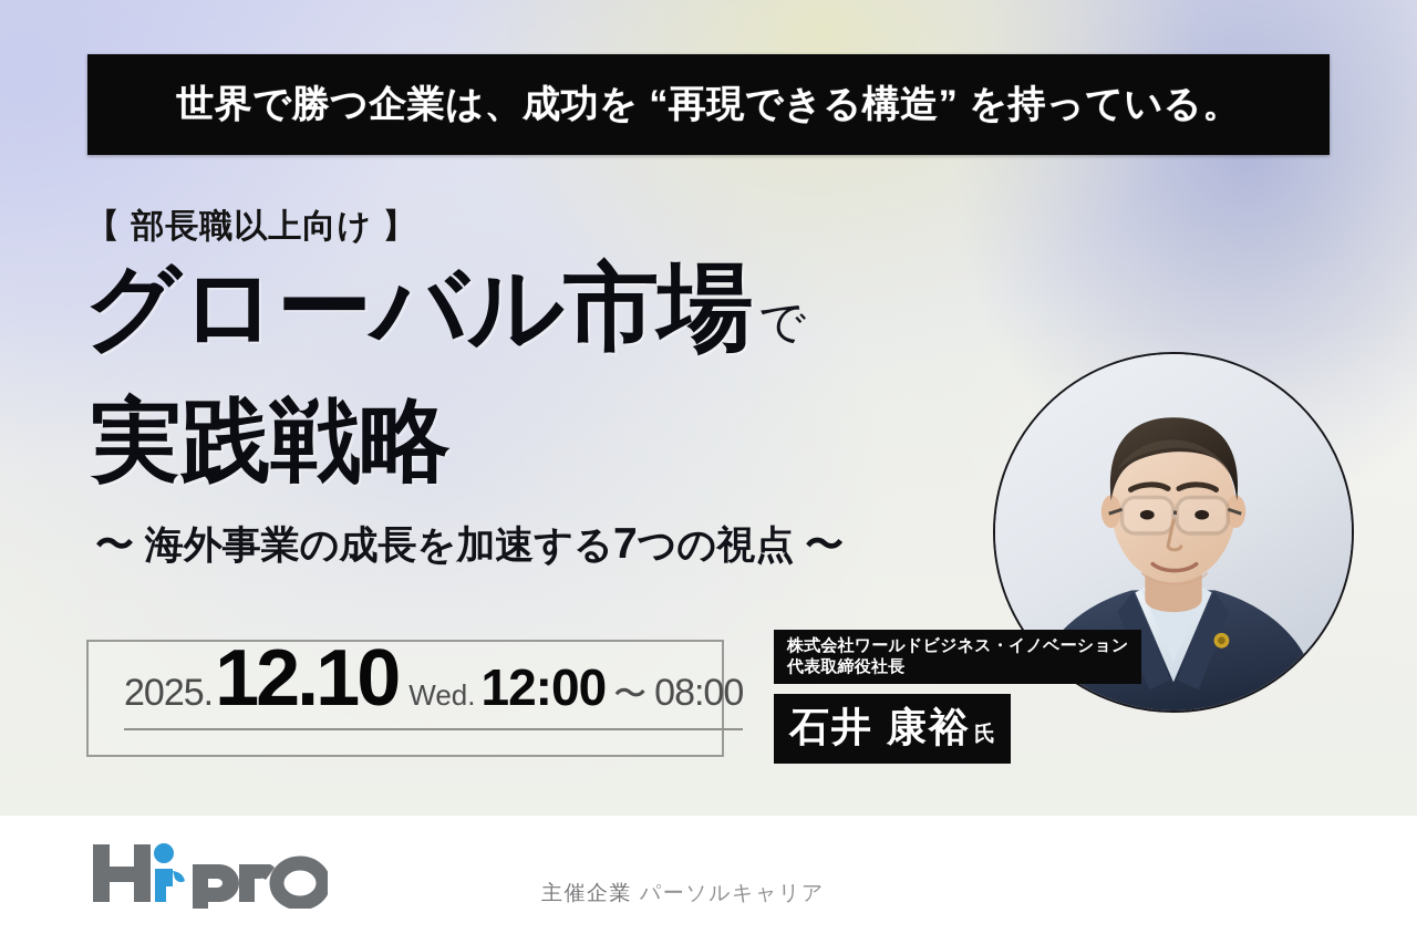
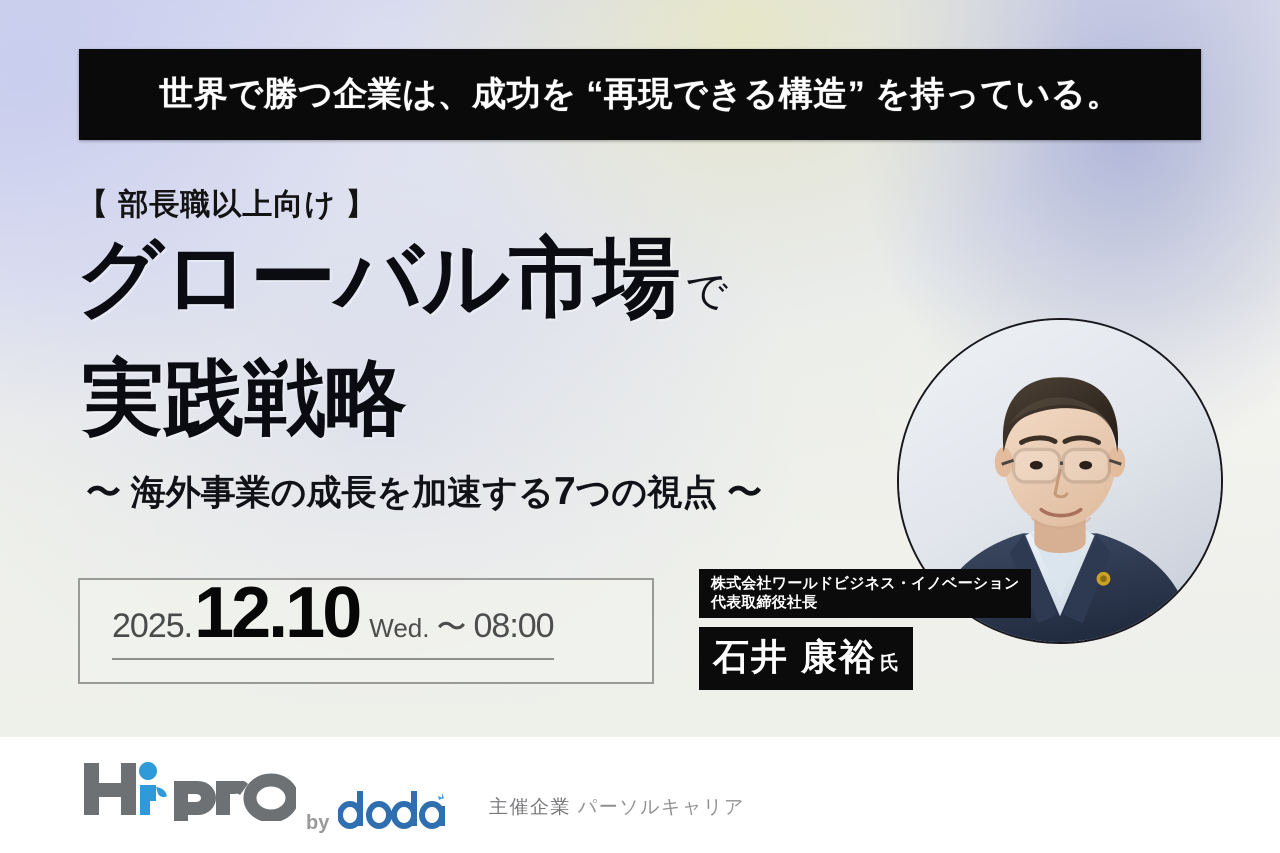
  世界で勝つ企業は、成功を “再現できる構造” を持っている。
  【 部長職以上向け 】
  グローバル市場
  で
  実践戦略
  〜 海外事業の成長を加速する7つの視点 〜
  2025.
  12.10
  Wed.
- 12:00
  〜
  08:00
  株式会社ワールドビジネス・イノベーション
  代表取締役社長
  石井 康裕
  氏
+ by
  主催企業 パーソルキャリア
